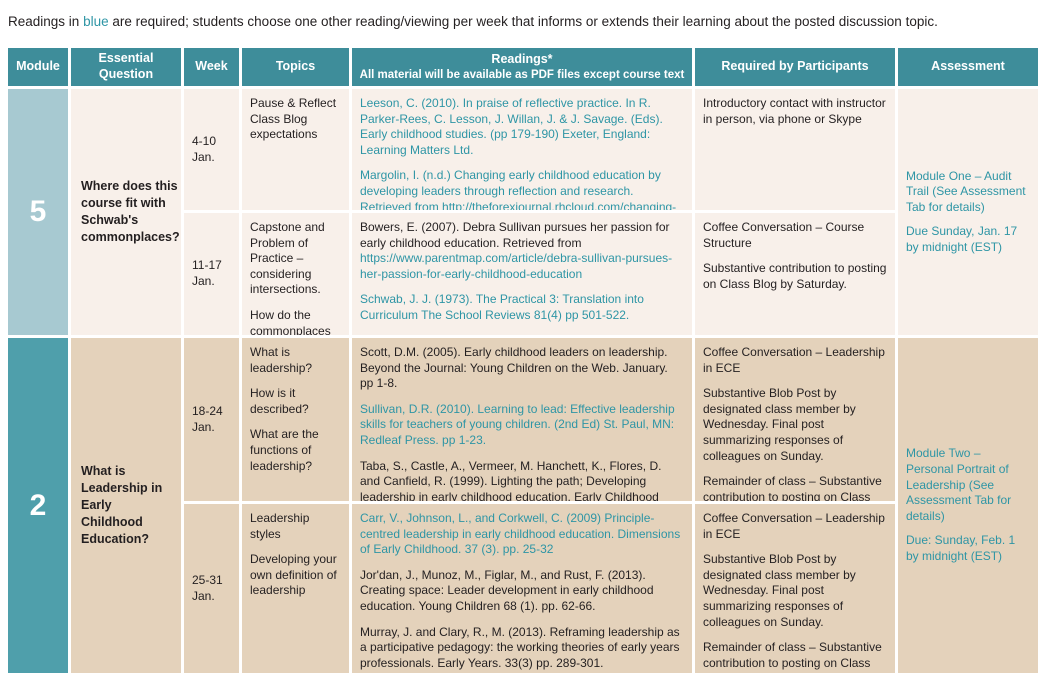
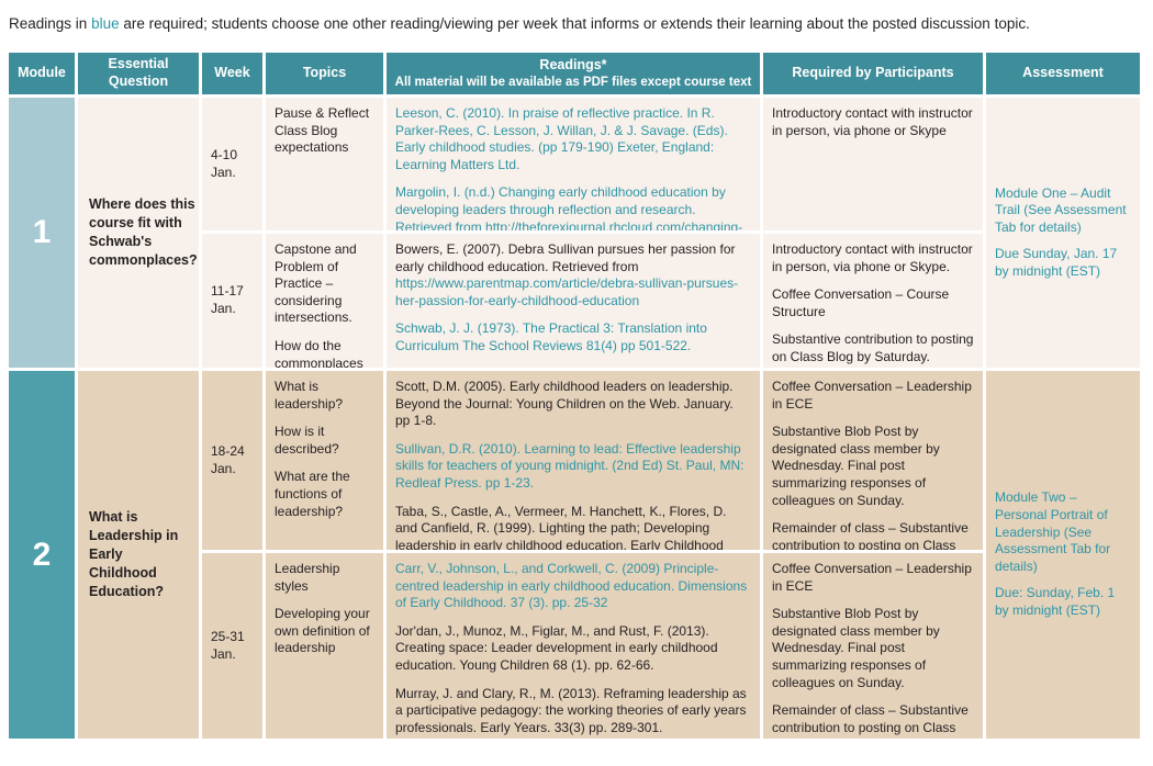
  Readings in blue are required; students choose one other reading/viewing per week that informs or extends their learning about the posted discussion topic.
  Module
  Essential Question
  Week
  Topics
  Readings*
  All material will be available as PDF files except course text
  Required by Participants
  Assessment
- 5
+ 1
  Where does this course fit with Schwab's commonplaces?
  Module One – Audit Trail (See Assessment Tab for details)
  Due Sunday, Jan. 17 by midnight (EST)
  4-10
  Jan.
  Pause & Reflect Class Blog expectations
  Leeson, C. (2010). In praise of reflective practice. In R. Parker-Rees, C. Lesson, J. Willan, J. & J. Savage. (Eds). Early childhood studies. (pp 179-190) Exeter, England: Learning Matters Ltd.
  Margolin, I. (n.d.) Changing early childhood education by developing leaders through reflection and research. Retrieved from http://theforexjournal.rhcloud.com/changing-
  Introductory contact with instructor in person, via phone or Skype
  11-17
  Jan.
  Capstone and Problem of Practice – considering intersections.
  How do the commonplaces
  Bowers, E. (2007). Debra Sullivan pursues her passion for early childhood education. Retrieved from https://www.parentmap.com/article/debra-sullivan-pursues-her-passion-for-early-childhood-education
  Schwab, J. J. (1973). The Practical 3: Translation into Curriculum The School Reviews 81(4) pp 501-522.
+ Introductory contact with instructor in person, via phone or Skype.
  Coffee Conversation – Course Structure
  Substantive contribution to posting on Class Blog by Saturday.
  2
  What is Leadership in Early Childhood Education?
  Module Two – Personal Portrait of Leadership (See Assessment Tab for details)
  Due: Sunday, Feb. 1 by midnight (EST)
  18-24
  Jan.
  What is leadership?
  How is it described?
  What are the functions of leadership?
  Scott, D.M. (2005). Early childhood leaders on leadership. Beyond the Journal: Young Children on the Web. January. pp 1-8.
- Sullivan, D.R. (2010). Learning to lead: Effective leadership skills for teachers of young children. (2nd Ed) St. Paul, MN: Redleaf Press. pp 1-23.
+ Sullivan, D.R. (2010). Learning to lead: Effective leadership skills for teachers of young midnight. (2nd Ed) St. Paul, MN: Redleaf Press. pp 1-23.
  Taba, S., Castle, A., Vermeer, M. Hanchett, K., Flores, D. and Canfield, R. (1999). Lighting the path; Developing leadership in early childhood education. Early Childhood
  Coffee Conversation – Leadership in ECE
  Substantive Blob Post by designated class member by Wednesday. Final post summarizing responses of colleagues on Sunday.
  Remainder of class – Substantive contribution to posting on Class
  25-31
  Jan.
  Leadership styles
  Developing your own definition of leadership
  Carr, V., Johnson, L., and Corkwell, C. (2009) Principle-centred leadership in early childhood education. Dimensions of Early Childhood. 37 (3). pp. 25-32
  Jor'dan, J., Munoz, M., Figlar, M., and Rust, F. (2013). Creating space: Leader development in early childhood education. Young Children 68 (1). pp. 62-66.
  Murray, J. and Clary, R., M. (2013). Reframing leadership as a participative pedagogy: the working theories of early years professionals. Early Years. 33(3) pp. 289-301.
  Coffee Conversation – Leadership in ECE
  Substantive Blob Post by designated class member by Wednesday. Final post summarizing responses of colleagues on Sunday.
  Remainder of class – Substantive contribution to posting on Class
